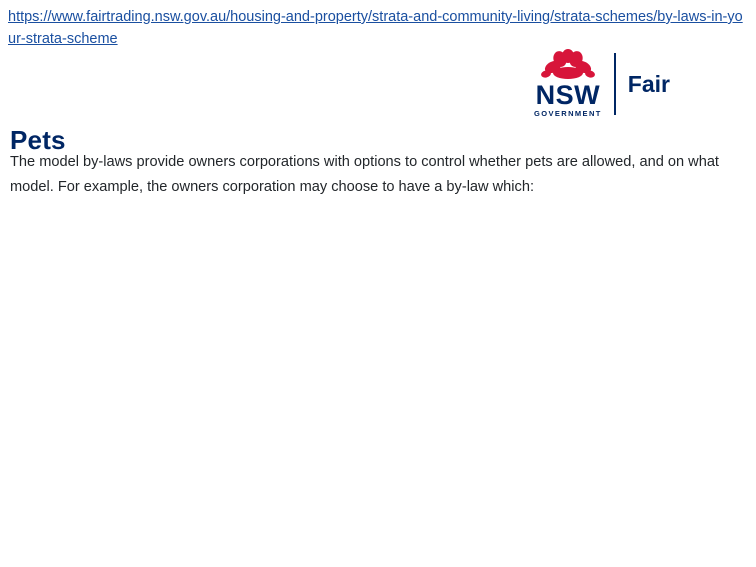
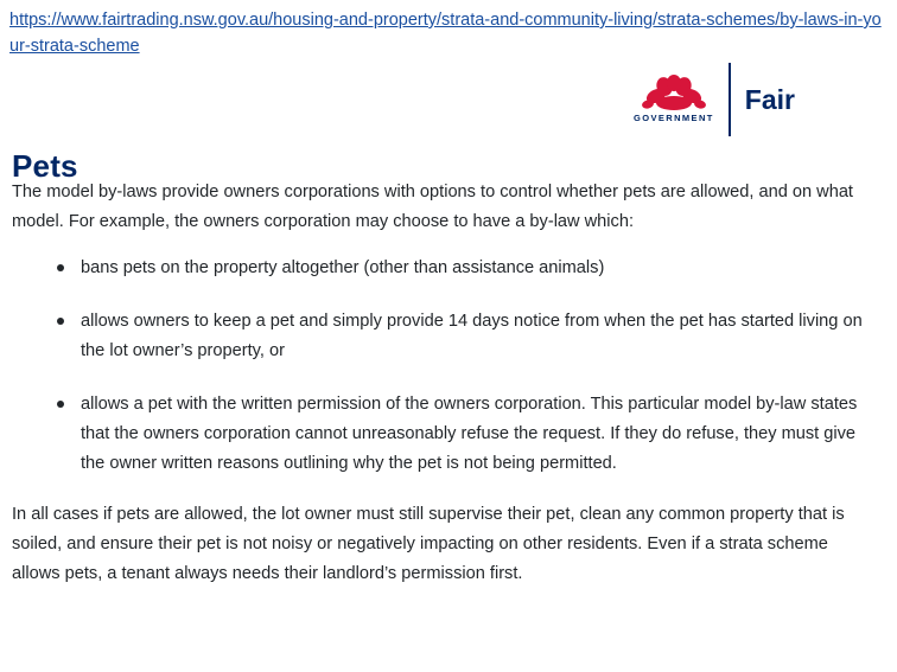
  https://www.fairtrading.nsw.gov.au/housing-and-property/strata-and-community-living/strata-schemes/by-laws-in-your-strata-scheme
- NSW
  GOVERNMENT
  Fair
  Pets
  The model by-laws provide owners corporations with options to control whether pets are allowed, and on what model. For example, the owners corporation may choose to have a by-law which:
+ bans pets on the property altogether (other than assistance animals)
+ allows owners to keep a pet and simply provide 14 days notice from when the pet has started living on the lot owner’s property, or
+ allows a pet with the written permission of the owners corporation. This particular model by-law states that the owners corporation cannot unreasonably refuse the request. If they do refuse, they must give the owner written reasons outlining why the pet is not being permitted.
+ In all cases if pets are allowed, the lot owner must still supervise their pet, clean any common property that is soiled, and ensure their pet is not noisy or negatively impacting on other residents. Even if a strata scheme allows pets, a tenant always needs their landlord’s permission first.
